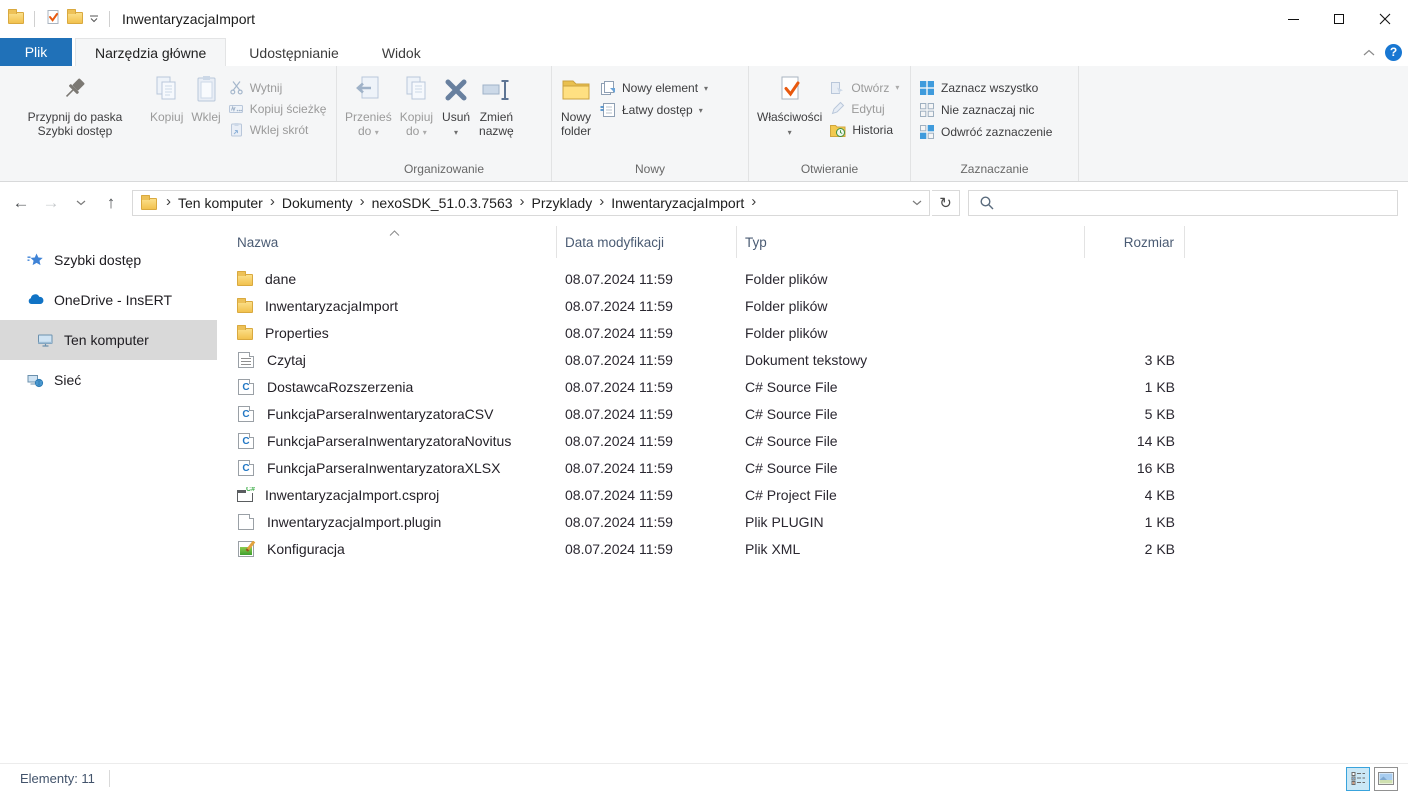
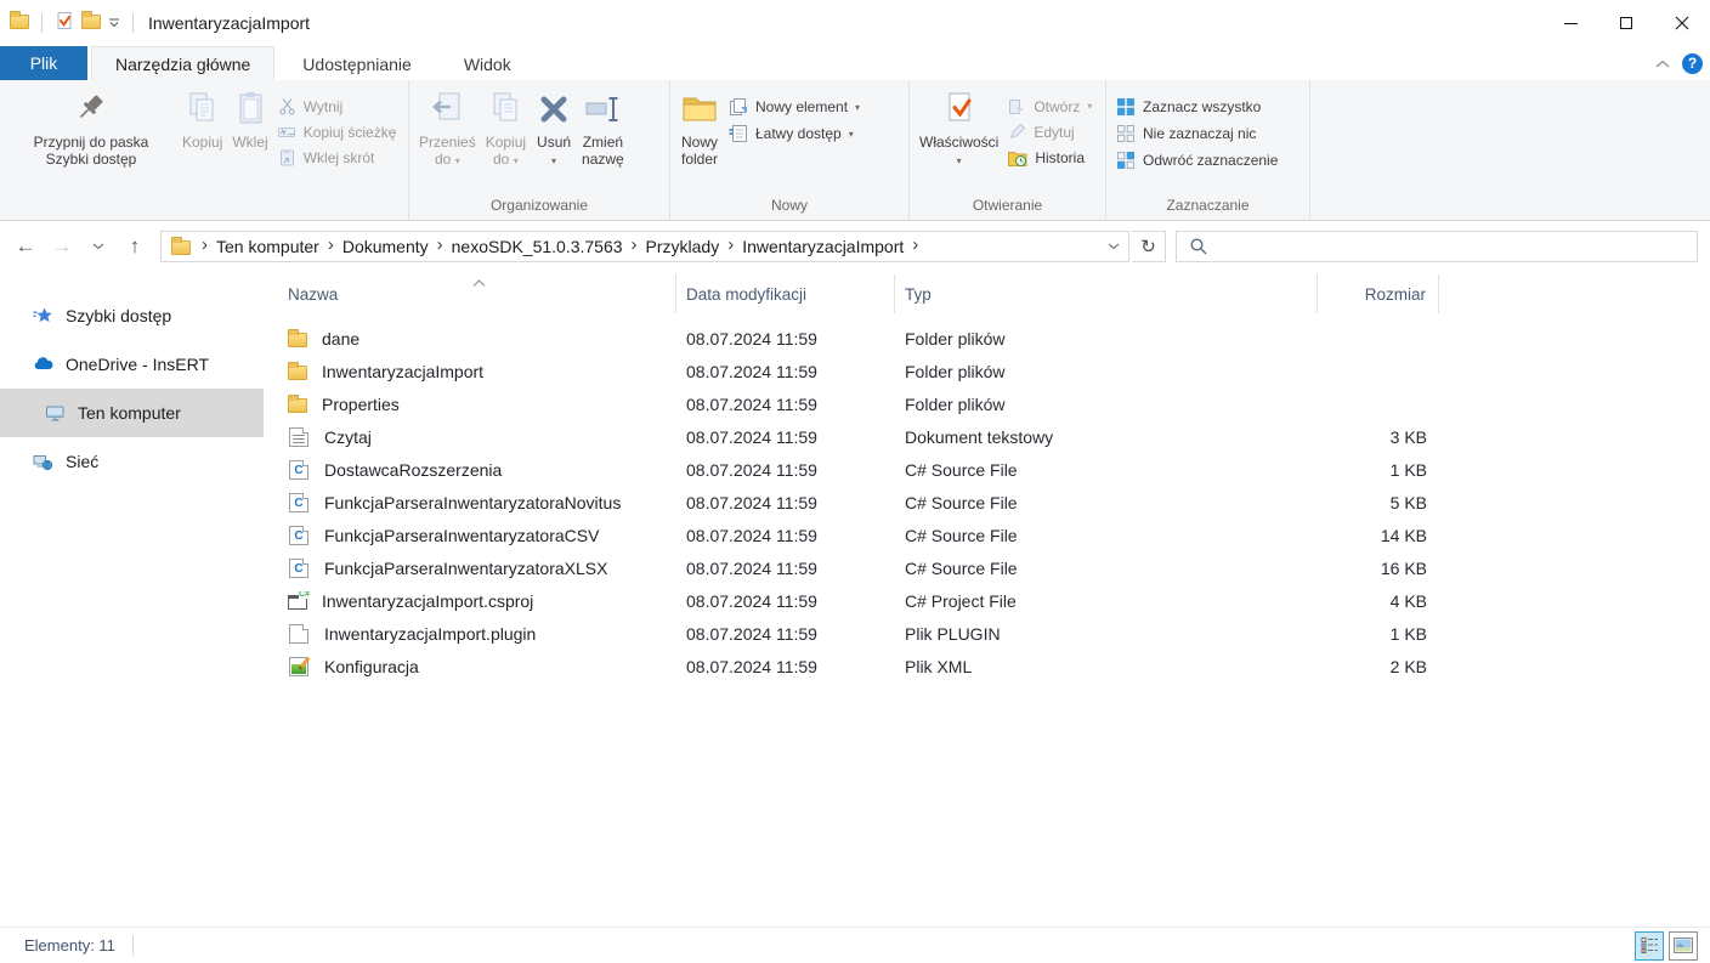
  InwentaryzacjaImport
  Plik
  Narzędzia główne
  Udostępnianie
  Widok
  ?
  Przypnij do paska
  Szybki dostęp
  Kopiuj
  Wklej
  Wytnij
  Kopiuj ścieżkę
  Wklej skrót
  Przenieś
  do ▾
  Kopiuj
  do ▾
  Usuń
  ▾
  Zmień
  nazwę
  Organizowanie
  Nowy
  folder
  Nowy element
  ▾
  Łatwy dostęp
  ▾
  Nowy
  Właściwości
  ▾
  Otwórz
  ▾
  Edytuj
  Historia
  Otwieranie
  Zaznacz wszystko
  Nie zaznaczaj nic
  Odwróć zaznaczenie
  Zaznaczanie
  ←
  →
  ↑
  ›
  Ten komputer
  ›
  Dokumenty
  ›
  nexoSDK_51.0.3.7563
  ›
  Przyklady
  ›
  InwentaryzacjaImport
  ›
  ↻
  Szybki dostęp
  OneDrive - InsERT
  Ten komputer
  Sieć
  Nazwa
  Data modyfikacji
  Typ
  Rozmiar
  dane
  08.07.2024 11:59
  Folder plików
  InwentaryzacjaImport
  08.07.2024 11:59
  Folder plików
  Properties
  08.07.2024 11:59
  Folder plików
  Czytaj
  08.07.2024 11:59
  Dokument tekstowy
  3 KB
  DostawcaRozszerzenia
  08.07.2024 11:59
  C# Source File
  1 KB
- FunkcjaParseraInwentaryzatoraCSV
+ FunkcjaParseraInwentaryzatoraNovitus
  08.07.2024 11:59
  C# Source File
  5 KB
- FunkcjaParseraInwentaryzatoraNovitus
+ FunkcjaParseraInwentaryzatoraCSV
  08.07.2024 11:59
  C# Source File
  14 KB
  FunkcjaParseraInwentaryzatoraXLSX
  08.07.2024 11:59
  C# Source File
  16 KB
  InwentaryzacjaImport.csproj
  08.07.2024 11:59
  C# Project File
  4 KB
  InwentaryzacjaImport.plugin
  08.07.2024 11:59
  Plik PLUGIN
  1 KB
  Konfiguracja
  08.07.2024 11:59
  Plik XML
  2 KB
  Elementy: 11
